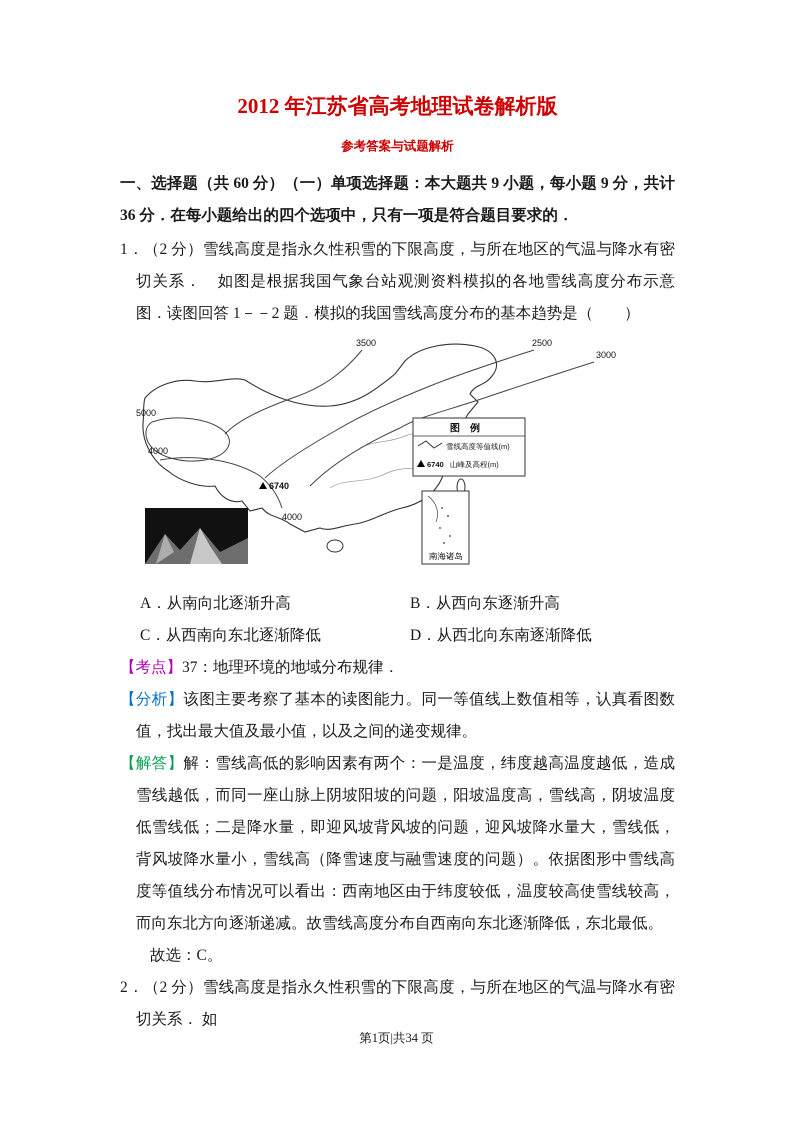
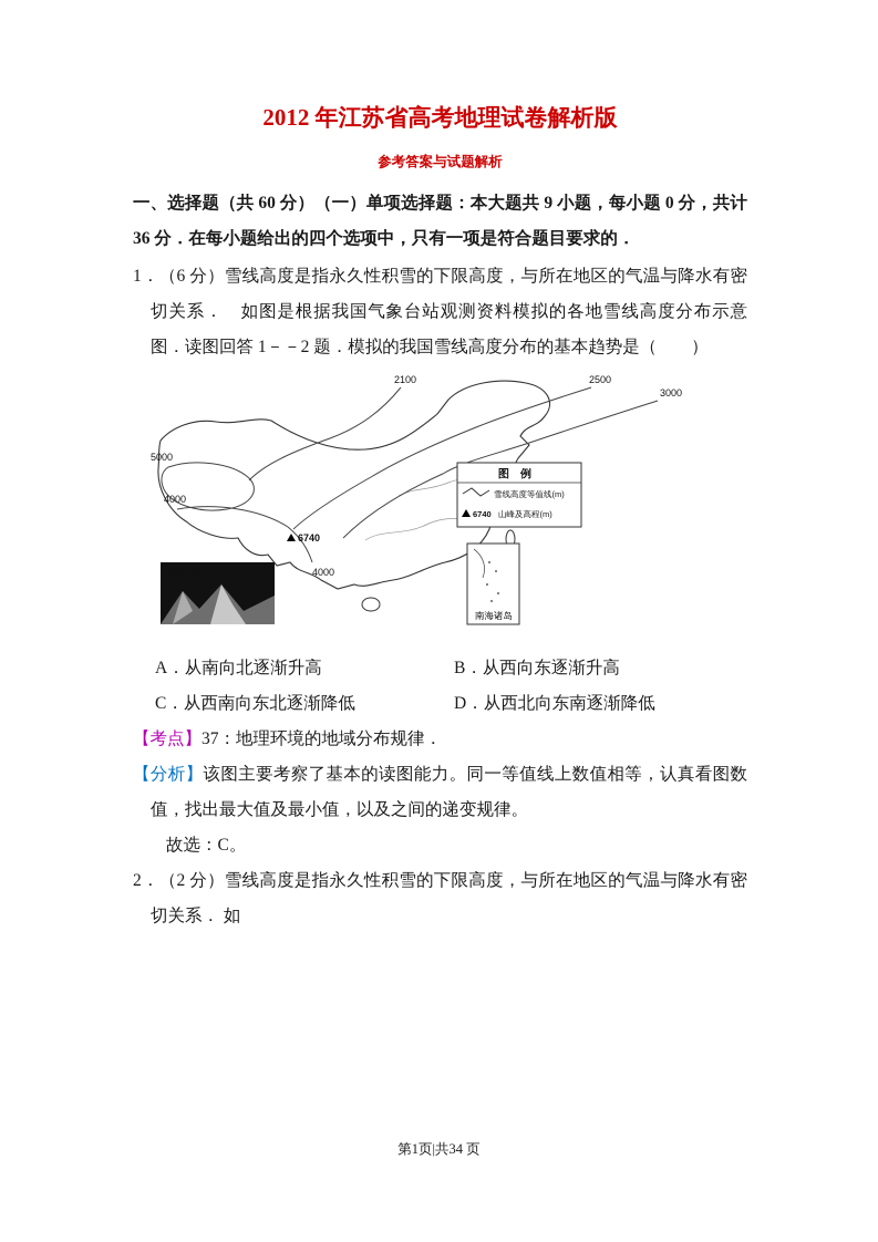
  2012 年江苏省高考地理试卷解析版
  参考答案与试题解析
- 一、选择题（共 60 分）（一）单项选择题：本大题共 9 小题，每小题 9 分，共计 36 分．在每小题给出的四个选项中，只有一项是符合题目要求的．
+ 一、选择题（共 60 分）（一）单项选择题：本大题共 9 小题，每小题 0 分，共计 36 分．在每小题给出的四个选项中，只有一项是符合题目要求的．
- 1．（2 分）雪线高度是指永久性积雪的下限高度，与所在地区的气温与降水有密切关系． 如图是根据我国气象台站观测资料模拟的各地雪线高度分布示意图．读图回答 1－－2 题．模拟的我国雪线高度分布的基本趋势是（ ）
+ 1．（6 分）雪线高度是指永久性积雪的下限高度，与所在地区的气温与降水有密切关系． 如图是根据我国气象台站观测资料模拟的各地雪线高度分布示意图．读图回答 1－－2 题．模拟的我国雪线高度分布的基本趋势是（ ）
- 3500
+ 2100
  2500
  3000
  5000
  4000
  4000
  6740
  图 例
  雪线高度等值线(m)
  6740
  山峰及高程(m)
  南海诸岛
  A．从南向北逐渐升高
  B．从西向东逐渐升高
  C．从西南向东北逐渐降低
  D．从西北向东南逐渐降低
  【考点】37：地理环境的地域分布规律．
  【分析】该图主要考察了基本的读图能力。同一等值线上数值相等，认真看图数值，找出最大值及最小值，以及之间的递变规律。
- 【解答】解：雪线高低的影响因素有两个：一是温度，纬度越高温度越低，造成雪线越低，而同一座山脉上阴坡阳坡的问题，阳坡温度高，雪线高，阴坡温度低雪线低；二是降水量，即迎风坡背风坡的问题，迎风坡降水量大，雪线低，背风坡降水量小，雪线高（降雪速度与融雪速度的问题）。依据图形中雪线高度等值线分布情况可以看出：西南地区由于纬度较低，温度较高使雪线较高，而向东北方向逐渐递减。故雪线高度分布自西南向东北逐渐降低，东北最低。
  故选：C。
  2．（2 分）雪线高度是指永久性积雪的下限高度，与所在地区的气温与降水有密切关系． 如
  第1页|共34 页
